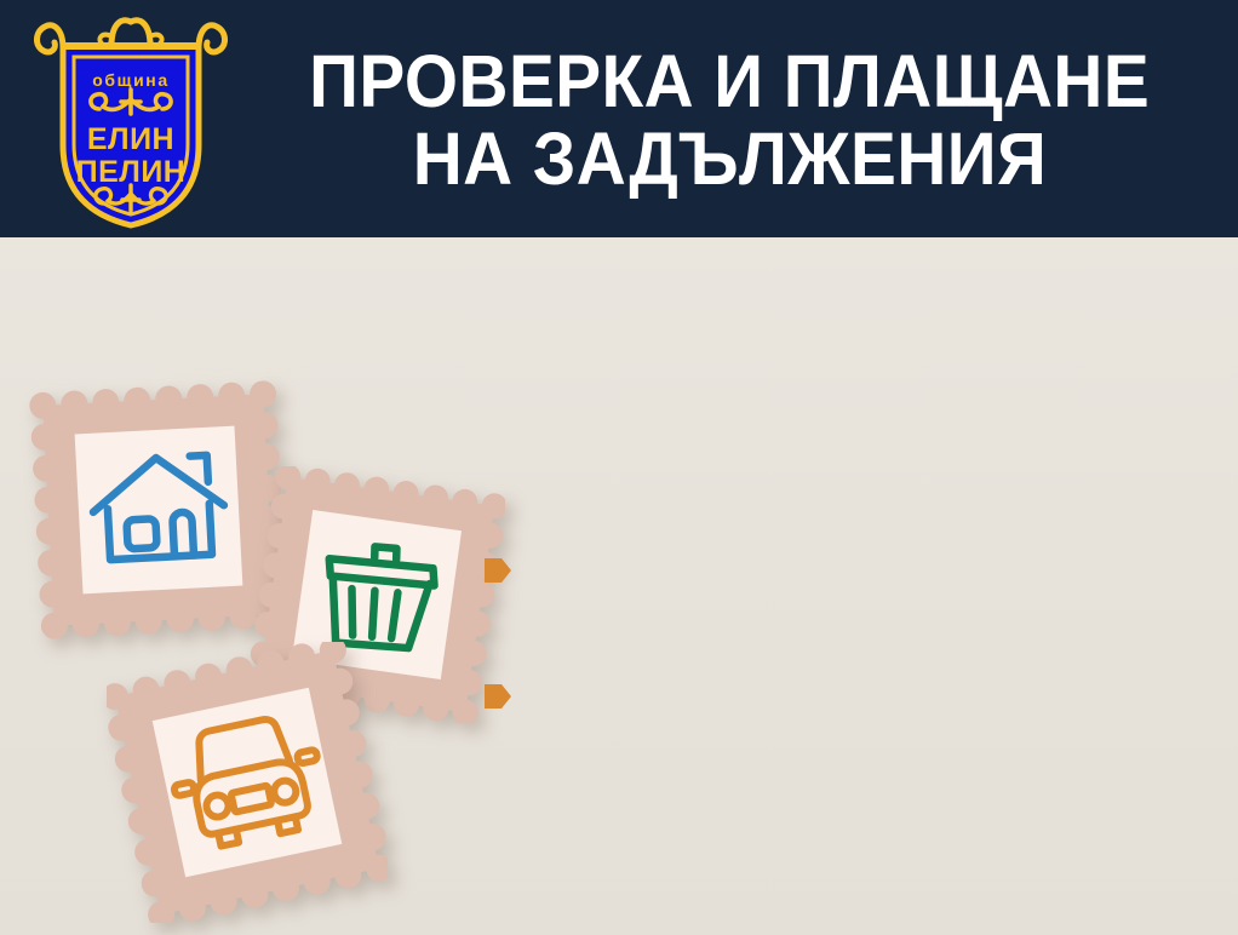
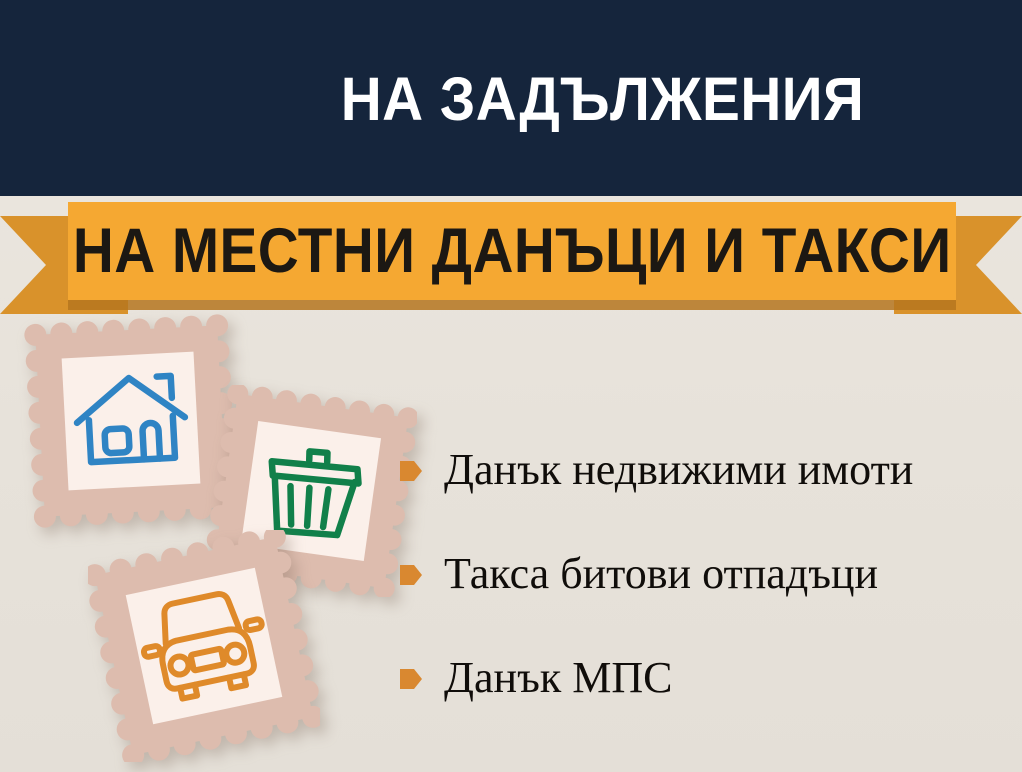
- община
- ЕЛИН
- ПЕЛИН
- ПРОВЕРКА И ПЛАЩАНЕ
  НА ЗАДЪЛЖЕНИЯ
+ НА МЕСТНИ ДАНЪЦИ И ТАКСИ
+ Данък недвижими имоти
+ Такса битови отпадъци
+ Данък МПС
